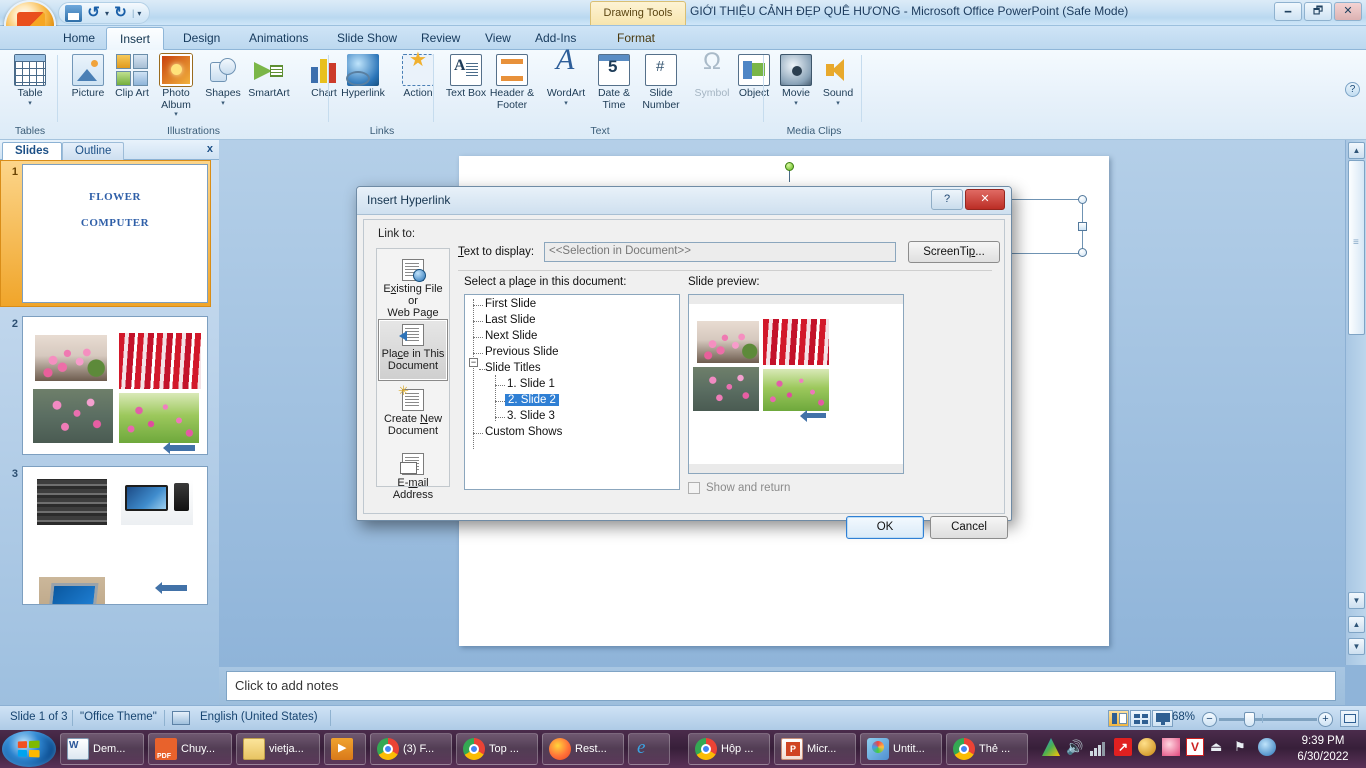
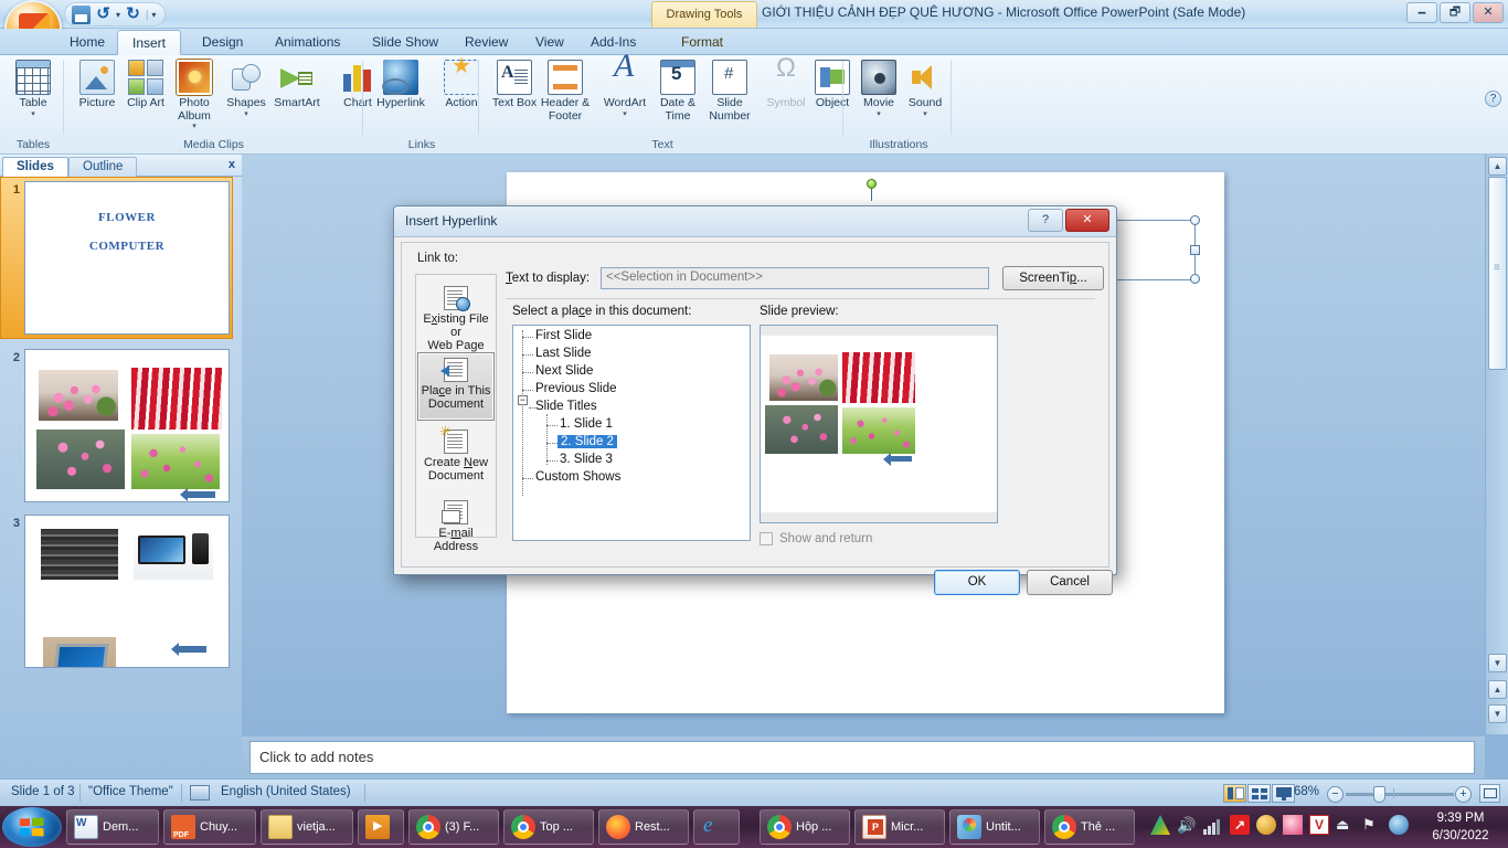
  Drawing Tools
  GIỚI THIỆU CẢNH ĐẸP QUÊ HƯƠNG - Microsoft Office PowerPoint (Safe Mode)
  🗕
  🗗
  ✕
  ↺
  ▾
  ↻
  |
  ▾
  Home
  Insert
  Design
  Animations
  Slide Show
  Review
  View
  Add-Ins
  Format
  Table
  Tables
  Picture
  Clip Art
  Photo Album
  Shapes
  SmartArt
  Chrt
- Illustrations
+ Media Clips
  Hyperlink
  Action
  Links
  Text Box
  Header & Footer
  WordArt
  Date & Time
  Slide Number
  Symbol
  Objet
  Text
  Movie
  Sound
- Media Clips
+ Illustrations
  ?
  Slides
  Outline
  x
  1
  FLOWER
  COMPUTER
  2
  3
  ▲
  ▼
  ▲
  ▼
  Click to add notes
  Slide 1 of 3
  "Office Theme"
  English (United States)
  68%
  −
  +
  W
  Dem...
  Chuy...
  vietja...
  ▶
  (3) F...
  Top ...
  Rest...
  e
  Hộp ...
  P
  Micr...
  Untit...
  Thẻ ...
  🔊
  ↗
  V
  ⏏
  ⚑
  9:39 PM
  6/30/2022
  Insert Hyperlink
  ?
  ✕
  Link to:
  Existing File or
  Web Page
  Place in This
  Document
  Create New
  Document
  E-mail Address
  Text to display:
  <<Selection in Document>>
  ScreenTip...
  Select a place in this document:
  First Slide
  Last Slide
  Next Slide
  Previous Slide
  −
  Slide Titles
  1. Slide 1
  2. Slide 2
  3. Slide 3
  Custom Shows
  Slide preview:
  Show and return
  OK
  Cancel
